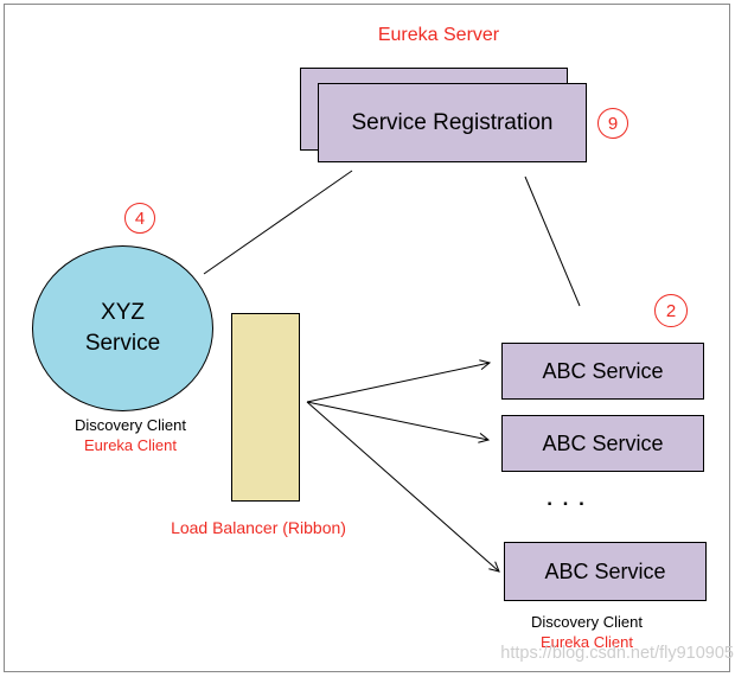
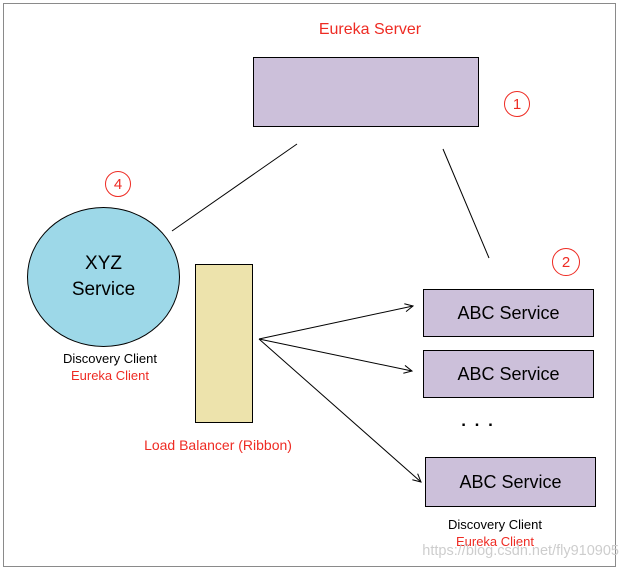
  Eureka Server
- Service Registration
- 9
+ 1
  2
  4
  XYZ
  Service
  Discovery Client
  Eureka Client
  Load Balancer (Ribbon)
  ABC Service
  ABC Service
  . . .
  ABC Service
  Discovery Client
  Eureka Client
  https://blog.csdn.net/fly910905
